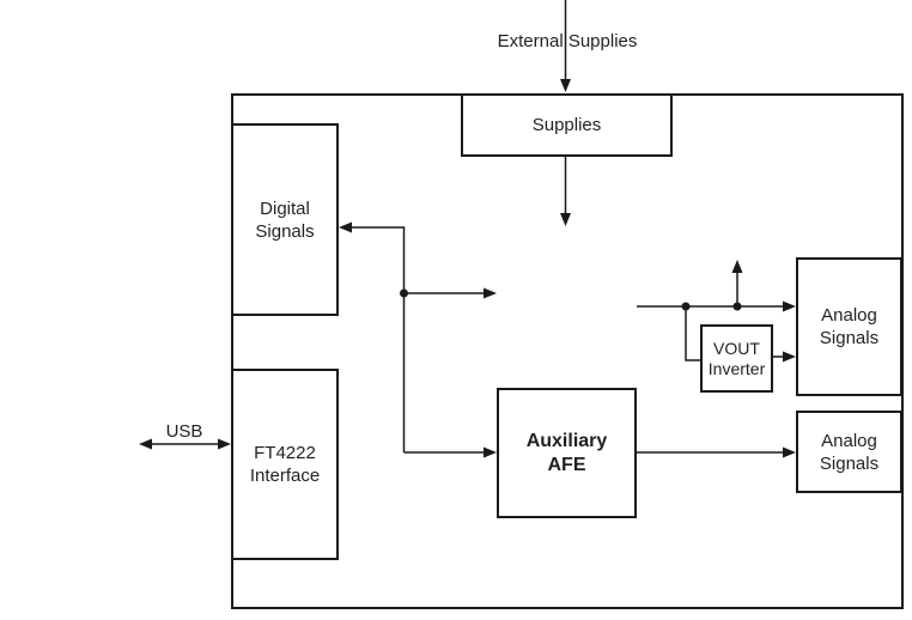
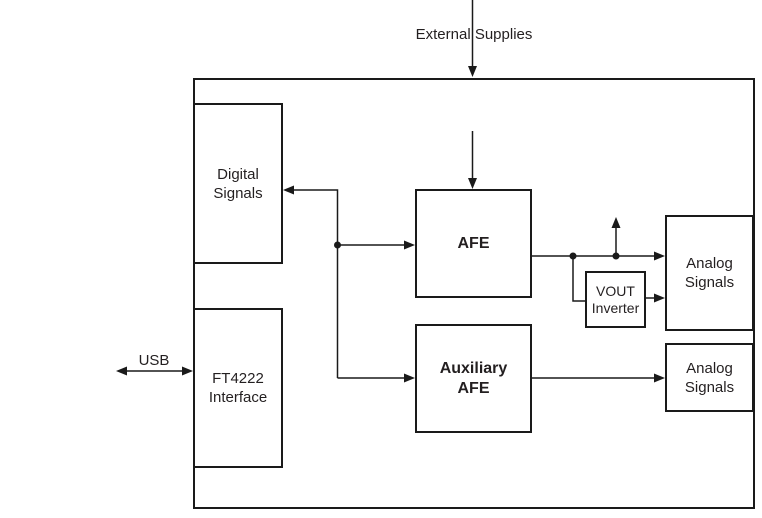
- Supplies
  Digital Signals
  FT4222 Interface
+ AFE
  Auxiliary AFE
  VOUT Inverter
  Analog Signals
  Analog Signals
  External Supplies
  USB
